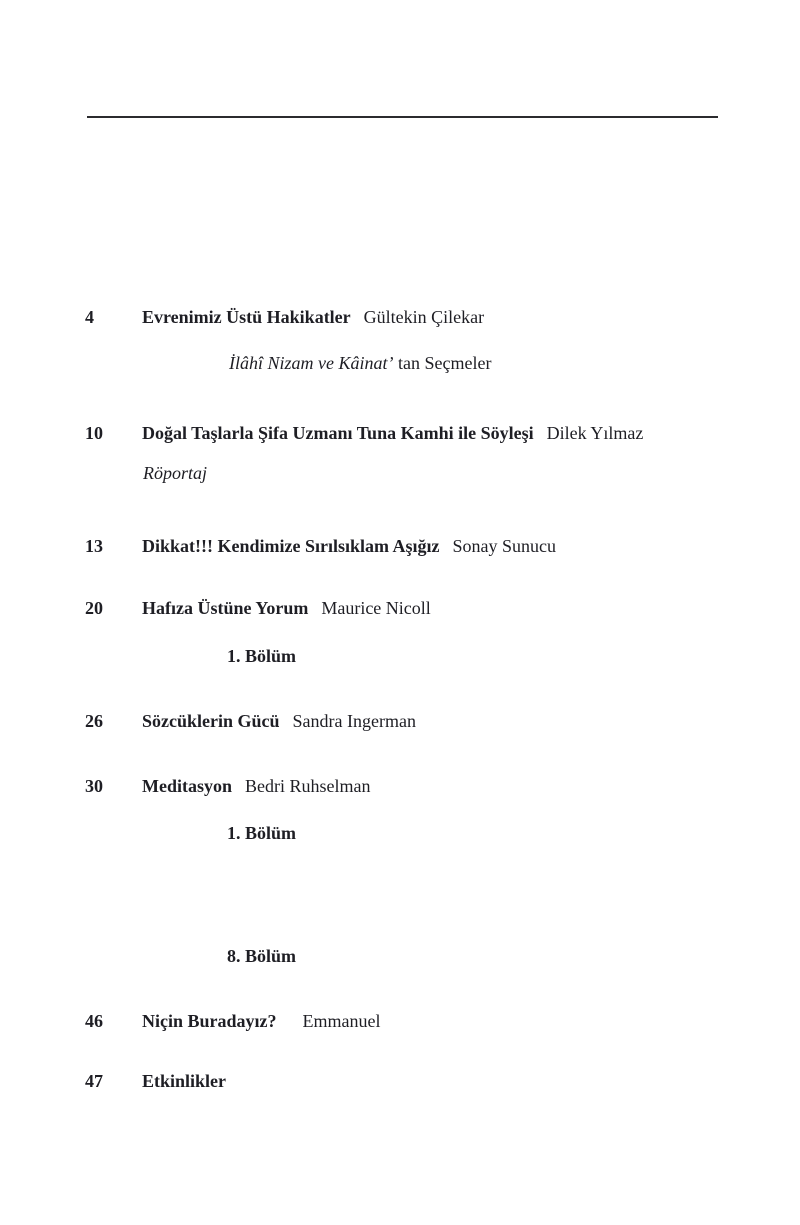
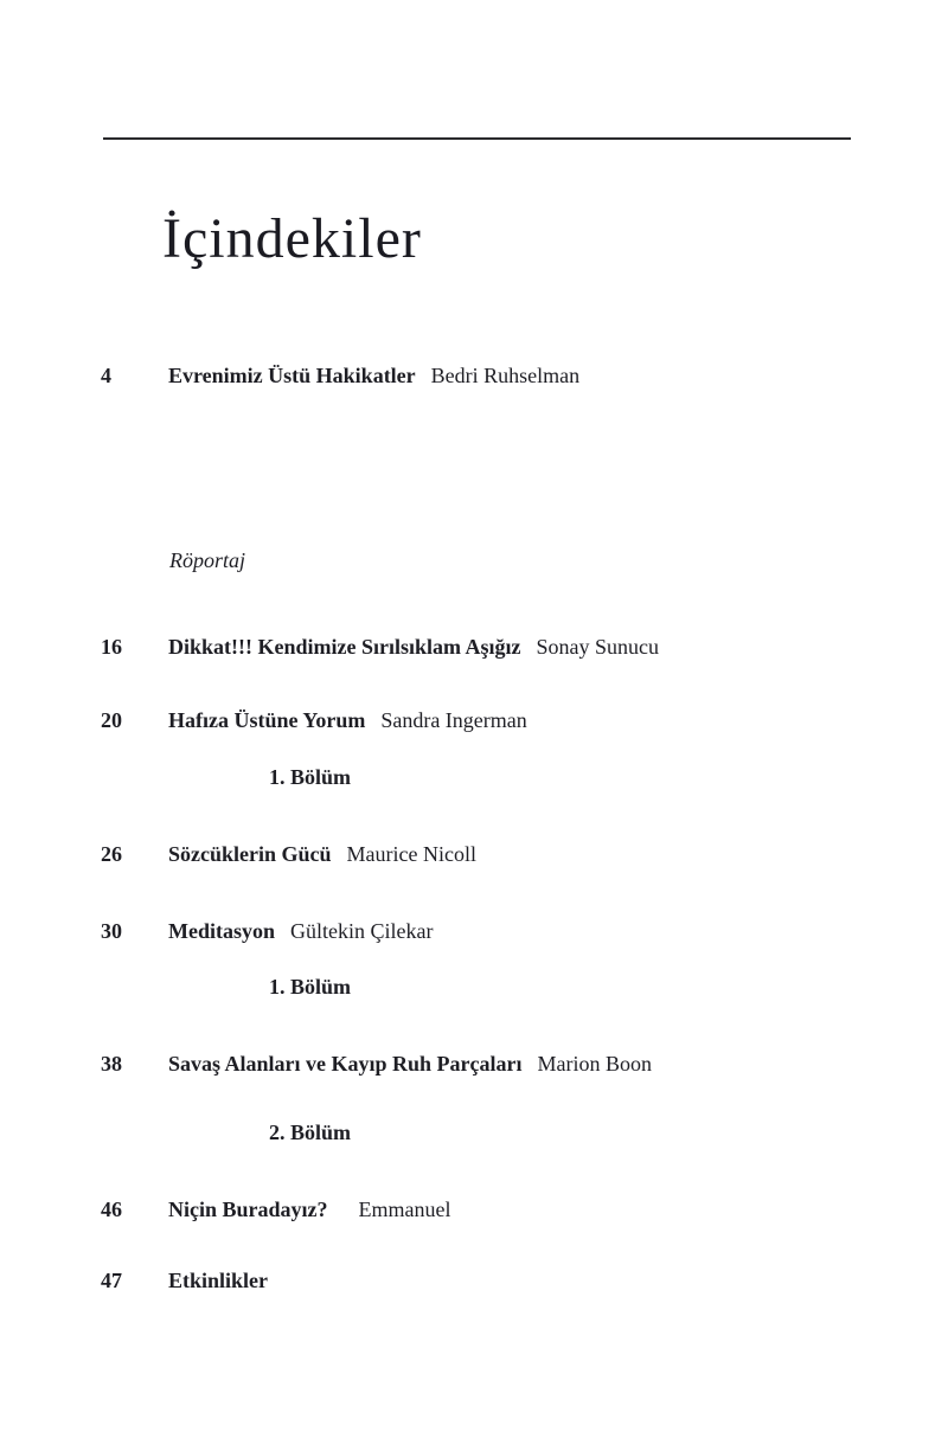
+ İçindekiler
- 4 Evrenimiz Üstü Hakikatler Gültekin Çilekar
+ 4 Evrenimiz Üstü Hakikatler Bedri Ruhselman
- İlâhî Nizam ve Kâinat’ tan Seçmeler
- 10 Doğal Taşlarla Şifa Uzmanı Tuna Kamhi ile Söyleşi Dilek Yılmaz
  Röportaj
- 13 Dikkat!!! Kendimize Sırılsıklam Aşığız Sonay Sunucu
+ 16 Dikkat!!! Kendimize Sırılsıklam Aşığız Sonay Sunucu
- 20 Hafıza Üstüne Yorum Maurice Nicoll
+ 20 Hafıza Üstüne Yorum Sandra Ingerman
  1. Bölüm
- 26 Sözcüklerin Gücü Sandra Ingerman
+ 26 Sözcüklerin Gücü Maurice Nicoll
- 30 Meditasyon Bedri Ruhselman
+ 30 Meditasyon Gültekin Çilekar
  1. Bölüm
+ 38 Savaş Alanları ve Kayıp Ruh Parçaları Marion Boon
- 8. Bölüm
+ 2. Bölüm
  46 Niçin Buradayız? Emmanuel
  47 Etkinlikler
